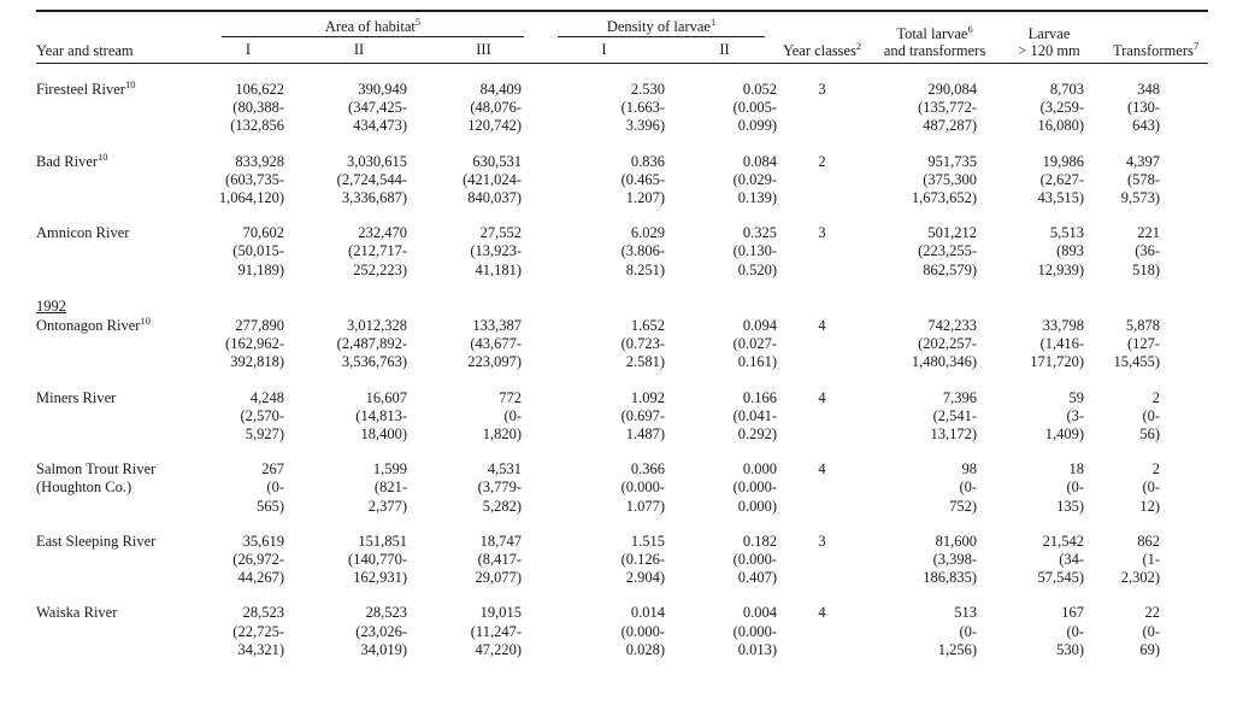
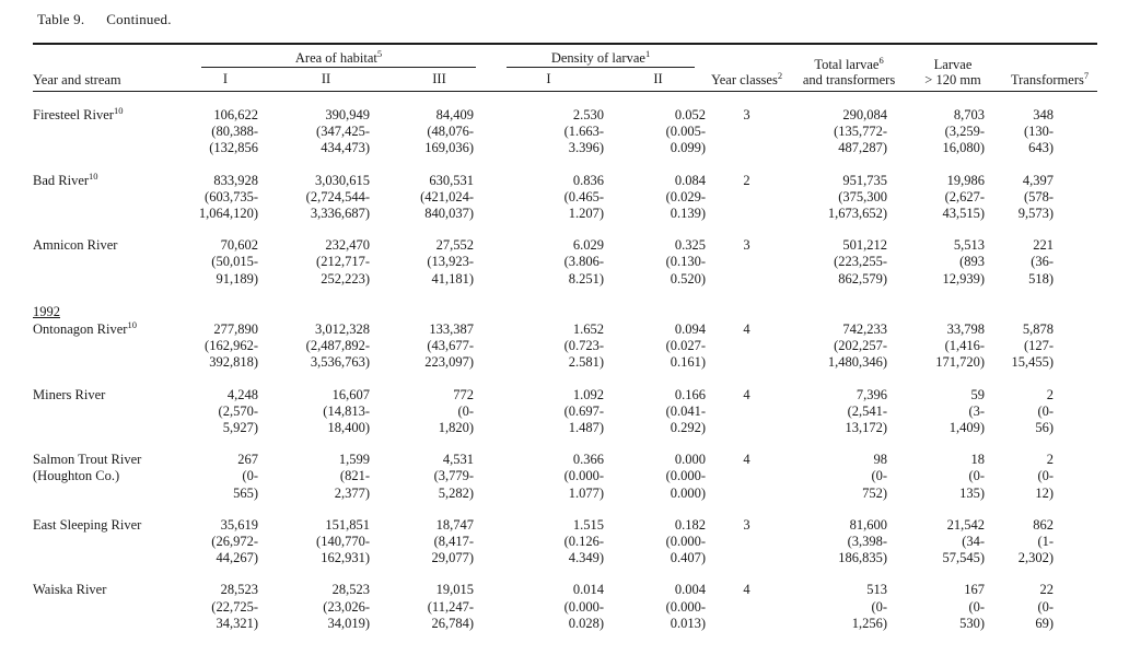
+ Table 9. Continued.
  Year and stream	Area of habitat5	Density of larvae1	Year classes2	Total larvae6and transformers	Larvae> 120 mm	Transformers7
  I	II	III	I	II
- Firesteel River10	106,622(80,388-(132,856	390,949(347,425-434,473)	84,409(48,076-120,742)	2.530(1.663-3.396)	0.052(0.005-0.099)	3	290,084(135,772-487,287)	8,703(3,259-16,080)	348(130-643)
+ Firesteel River10	106,622(80,388-(132,856	390,949(347,425-434,473)	84,409(48,076-169,036)	2.530(1.663-3.396)	0.052(0.005-0.099)	3	290,084(135,772-487,287)	8,703(3,259-16,080)	348(130-643)
  Bad River10	833,928(603,735-1,064,120)	3,030,615(2,724,544-3,336,687)	630,531(421,024-840,037)	0.836(0.465-1.207)	0.084(0.029-0.139)	2	951,735(375,3001,673,652)	19,986(2,627-43,515)	4,397(578-9,573)
  Amnicon River	70,602(50,015-91,189)	232,470(212,717-252,223)	27,552(13,923-41,181)	6.029(3.806-8.251)	0.325(0.130-0.520)	3	501,212(223,255-862,579)	5,513(89312,939)	221(36-518)
  1992
  Ontonagon River10	277,890(162,962-392,818)	3,012,328(2,487,892-3,536,763)	133,387(43,677-223,097)	1.652(0.723-2.581)	0.094(0.027-0.161)	4	742,233(202,257-1,480,346)	33,798(1,416-171,720)	5,878(127-15,455)
  Miners River	4,248(2,570-5,927)	16,607(14,813-18,400)	772(0-1,820)	1.092(0.697-1.487)	0.166(0.041-0.292)	4	7,396(2,541-13,172)	59(3-1,409)	2(0-56)
  Salmon Trout River(Houghton Co.)	267(0-565)	1,599(821-2,377)	4,531(3,779-5,282)	0.366(0.000-1.077)	0.000(0.000-0.000)	4	98(0-752)	18(0-135)	2(0-12)
- East Sleeping River	35,619(26,972-44,267)	151,851(140,770-162,931)	18,747(8,417-29,077)	1.515(0.126-2.904)	0.182(0.000-0.407)	3	81,600(3,398-186,835)	21,542(34-57,545)	862(1-2,302)
+ East Sleeping River	35,619(26,972-44,267)	151,851(140,770-162,931)	18,747(8,417-29,077)	1.515(0.126-4.349)	0.182(0.000-0.407)	3	81,600(3,398-186,835)	21,542(34-57,545)	862(1-2,302)
- Waiska River	28,523(22,725-34,321)	28,523(23,026-34,019)	19,015(11,247-47,220)	0.014(0.000-0.028)	0.004(0.000-0.013)	4	513(0-1,256)	167(0-530)	22(0-69)
+ Waiska River	28,523(22,725-34,321)	28,523(23,026-34,019)	19,015(11,247-26,784)	0.014(0.000-0.028)	0.004(0.000-0.013)	4	513(0-1,256)	167(0-530)	22(0-69)
